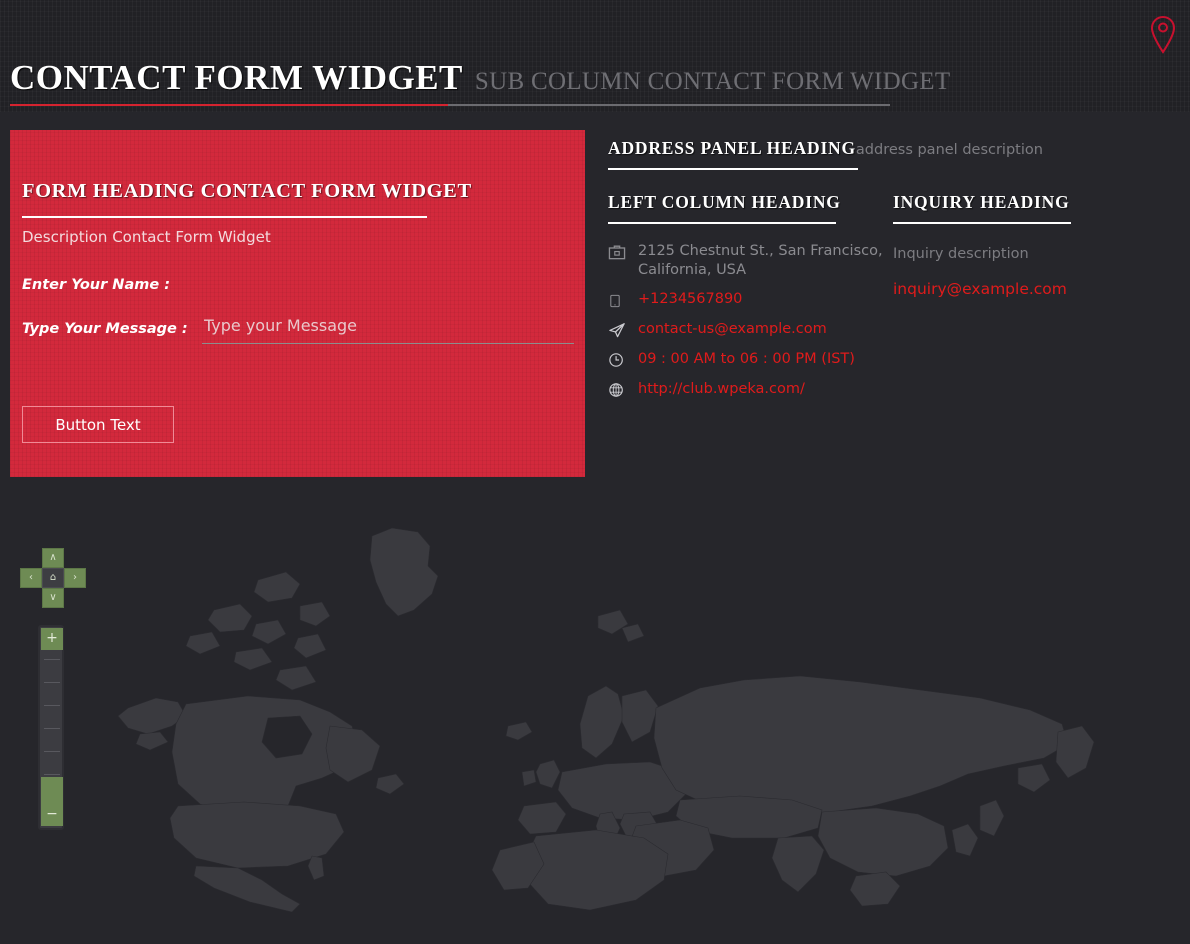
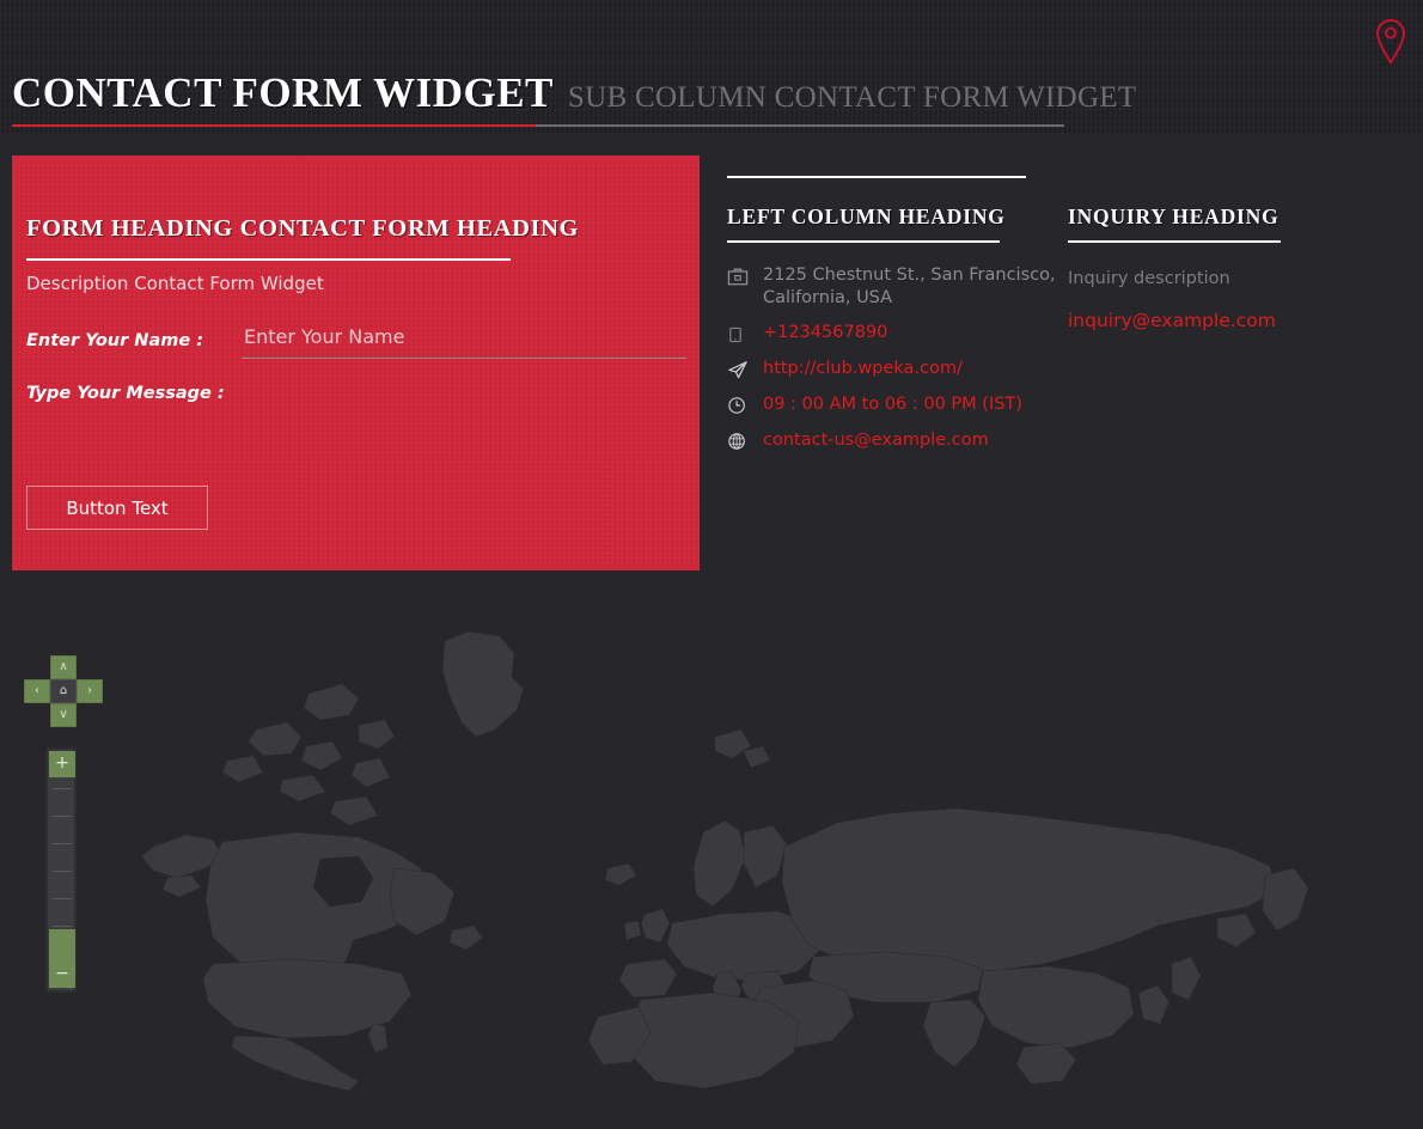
  CONTACT FORM WIDGET
  SUB COLUMN CONTACT FORM WIDGET
- FORM HEADING CONTACT FORM WIDGET
+ FORM HEADING CONTACT FORM HEADING
  Description Contact Form Widget
  Enter Your Name :
+ Enter Your Name
  Type Your Message :
- Type your Message
  Button Text
- ADDRESS PANEL HEADING
- address panel description
  LEFT COLUMN HEADING
  2125 Chestnut St., San Francisco, California, USA
  +1234567890
- contact-us@example.com
+ http://club.wpeka.com/
  09 : 00 AM to 06 : 00 PM (IST)
- http://club.wpeka.com/
+ contact-us@example.com
  INQUIRY HEADING
  Inquiry description
  inquiry@example.com
  ∧
  ‹
  ⌂
  ›
  ∨
  +
  −
